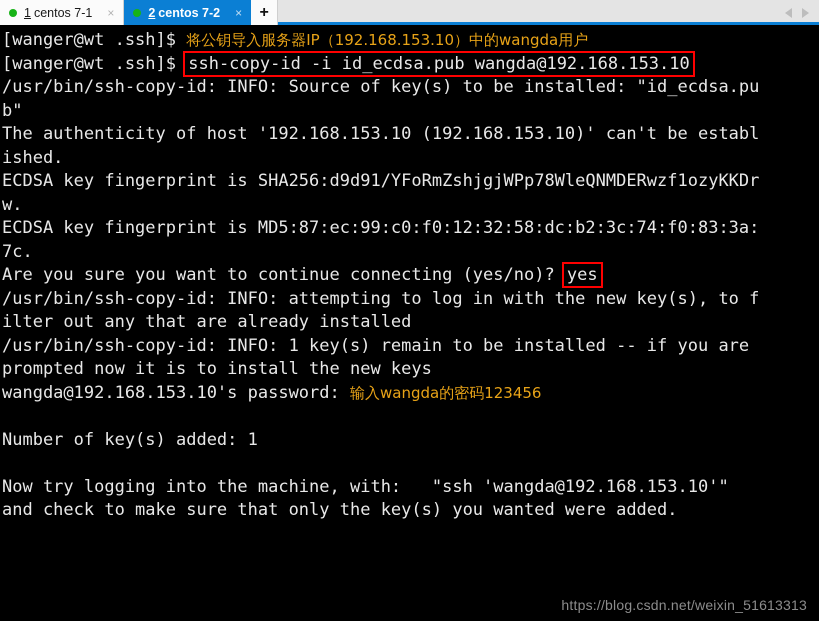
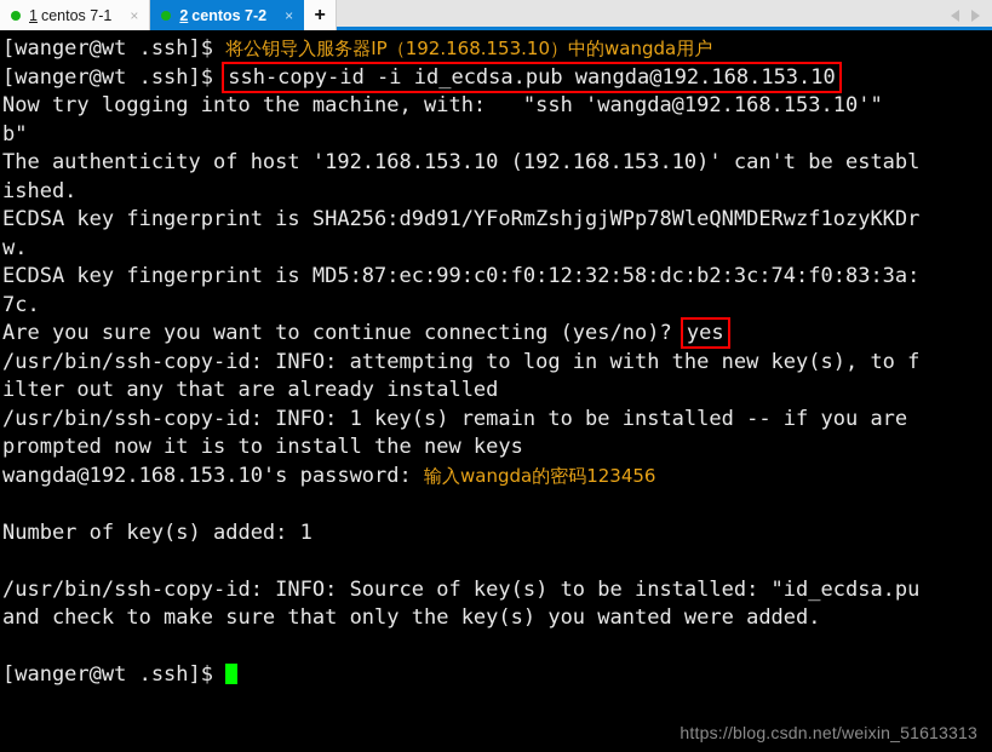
  1
  centos 7-1
  ×
  2
  centos 7-2
  ×
  +
  [wanger@wt .ssh]$ 将公钥导入服务器IP（192.168.153.10）中的wangda用户
  [wanger@wt .ssh]$ ssh-copy-id -i id_ecdsa.pub wangda@192.168.153.10
- /usr/bin/ssh-copy-id: INFO: Source of key(s) to be installed: "id_ecdsa.pu
+ Now try logging into the machine, with: "ssh 'wangda@192.168.153.10'"
  b"
  The authenticity of host '192.168.153.10 (192.168.153.10)' can't be establ
  ished.
  ECDSA key fingerprint is SHA256:d9d91/YFoRmZshjgjWPp78WleQNMDERwzf1ozyKKDr
  w.
  ECDSA key fingerprint is MD5:87:ec:99:c0:f0:12:32:58:dc:b2:3c:74:f0:83:3a:
  7c.
  Are you sure you want to continue connecting (yes/no)? yes
  /usr/bin/ssh-copy-id: INFO: attempting to log in with the new key(s), to f
  ilter out any that are already installed
  /usr/bin/ssh-copy-id: INFO: 1 key(s) remain to be installed -- if you are
  prompted now it is to install the new keys
  wangda@192.168.153.10's password: 输入wangda的密码123456
  Number of key(s) added: 1
- Now try logging into the machine, with: "ssh 'wangda@192.168.153.10'"
+ /usr/bin/ssh-copy-id: INFO: Source of key(s) to be installed: "id_ecdsa.pu
  and check to make sure that only the key(s) you wanted were added.
+ [wanger@wt .ssh]$
  https://blog.csdn.net/weixin_51613313
